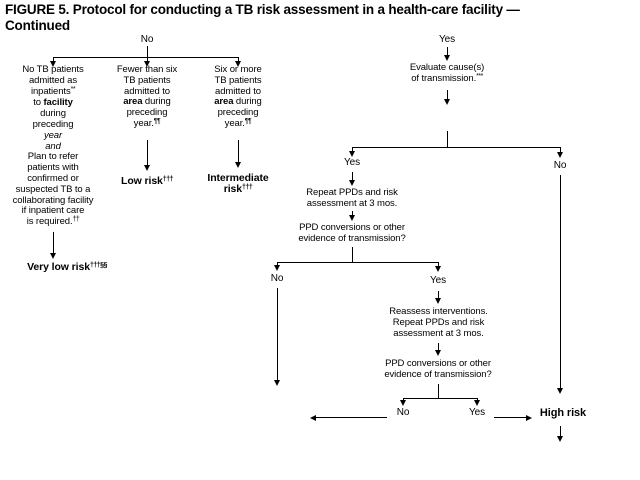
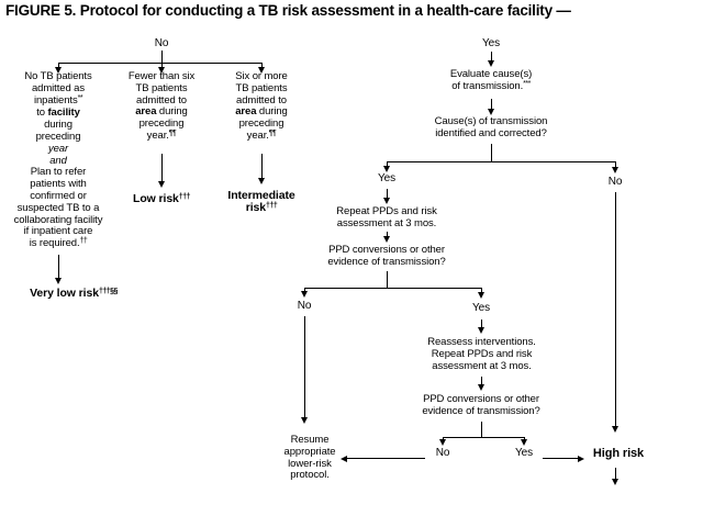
  FIGURE 5. Protocol for conducting a TB risk assessment in a health-care facility —
- Continued
  No
  No TB patients
  admitted as
  inpatients
  to facility
  during
  preceding
  year
  and
  Plan to refer
  patients with
  confirmed or
  suspected TB to a
  collaborating facility
  if inpatient care
  is required.
  Fewer than six
  TB patients
  admitted to
  area during
  preceding
  year.
  Low risk
  Six or more
  TB patients
  admitted to
  area during
  preceding
  year.
  Intermediate
  Yes
  Evaluate cause(s)
  of transmission.
+ Cause(s) of transmission
+ identified and corrected?
  Yes
  No
  Repeat PPDs and risk
  assessment at 3 mos.
  PPD conversions or other
  evidence of transmission?
  No
  Yes
  Reassess interventions.
  Repeat PPDs and risk
  assessment at 3 mos.
  PPD conversions or other
  evidence of transmission?
  No
  Yes
+ Resume
+ appropriate
+ lower-risk
+ protocol.
  High risk
